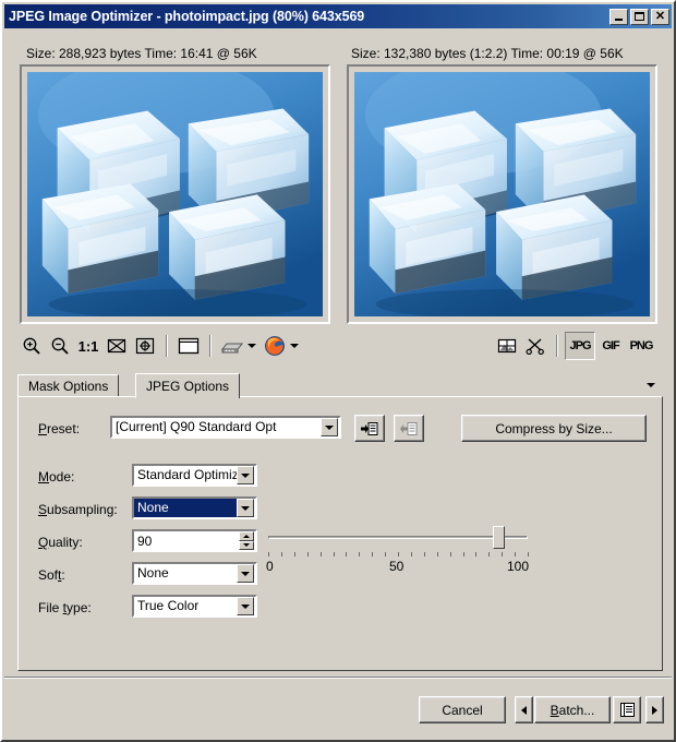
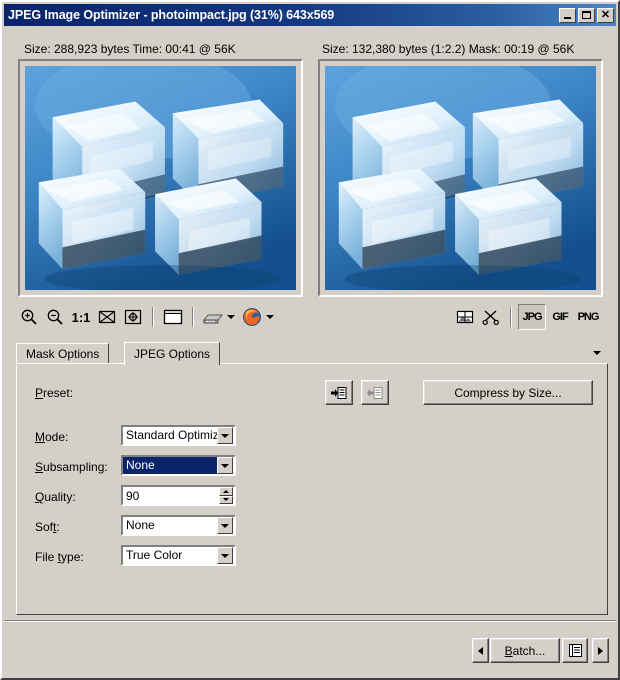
- JPEG Image Optimizer - photoimpact.jpg (80%) 643x569
+ JPEG Image Optimizer - photoimpact.jpg (31%) 643x569
  ✕
- Size: 288,923 bytes Time: 16:41 @ 56K
+ Size: 288,923 bytes Time: 00:41 @ 56K
- Size: 132,380 bytes (1:2.2) Time: 00:19 @ 56K
+ Size: 132,380 bytes (1:2.2) Mask: 00:19 @ 56K
  1:1
  JPG
  GIF
  PNG
  Mask Options
  JPEG Options
  Preset:
- [Current] Q90 Standard Opt
  Compress by Size...
  Mode:
  Standard Optimiz
  Subsampling:
  None
  Quality:
  90
  Soft:
  None
  File type:
  True Color
- 0
- 50
- 100
- Cancel
  Batch...
